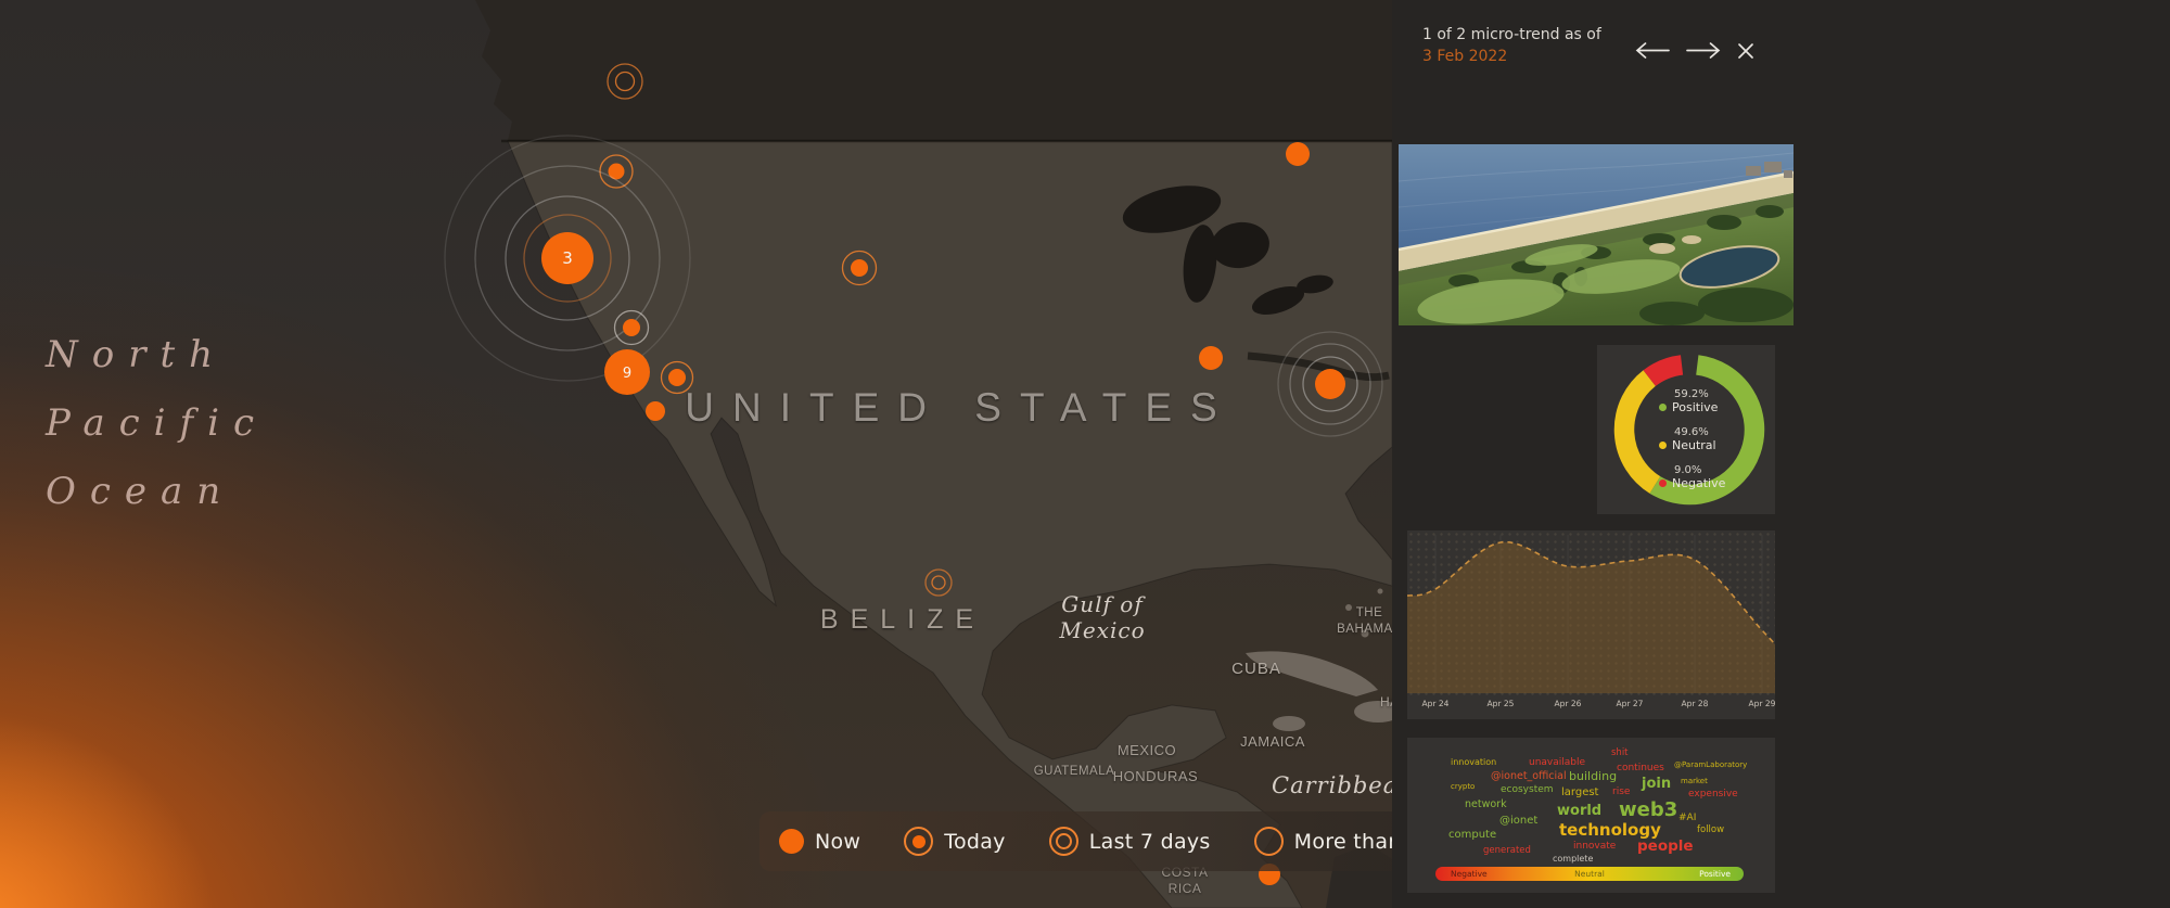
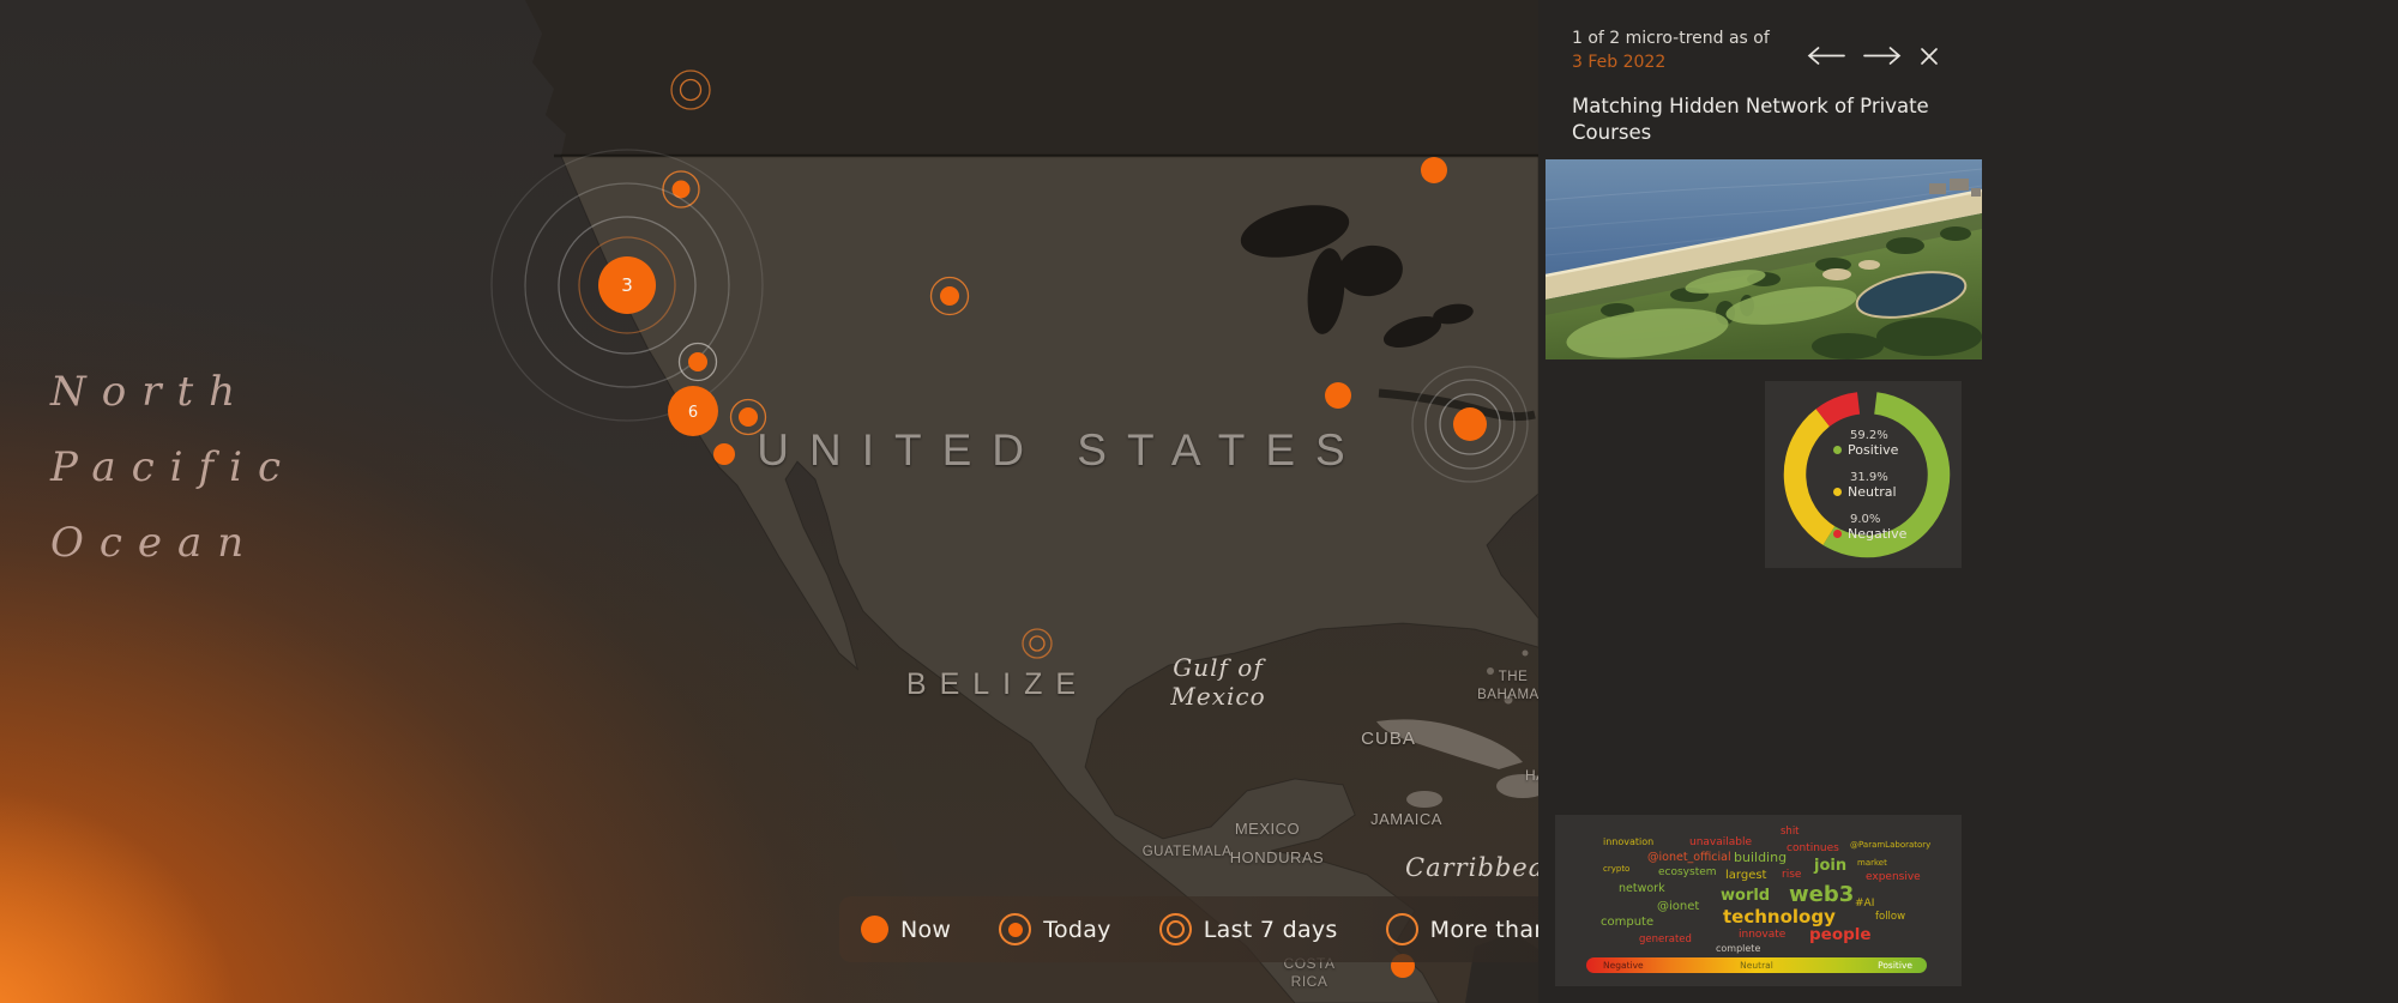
  North
  Pacific
  Ocean
  UNITED STATES
  BELIZE
  Gulf of
  Mexico
  CUBA
  THE
  BAHAMA
  JAMAICA
  MEXICO
  GUATEMALA
  HONDURAS
  Carribbea
  COSTA
  RICA
  3
- 9
+ 6
  Now
  Today
  Last 7 days
  1 of 2 micro-trend as of
  3 Feb 2022
+ Matching Hidden Network of Private Courses
  59.2%
  Positive
- 49.6%
+ 31.9%
  Neutral
  9.0%
  Negative
- Apr 24
- Apr 25
- Apr 26
- Apr 27
- Apr 28
- Apr 29
  innovation
  unavailable
  @ionet_official
  building
  shit
  continues
  @ParamLaboratory
  crypto
  ecosystem
  largest
  rise
  join
  market
  expensive
  network
  world
  web3
  @ionet
  #AI
  technology
  follow
  compute
  generated
  innovate
  complete
  people
  Negative
  Neutral
  Positive
